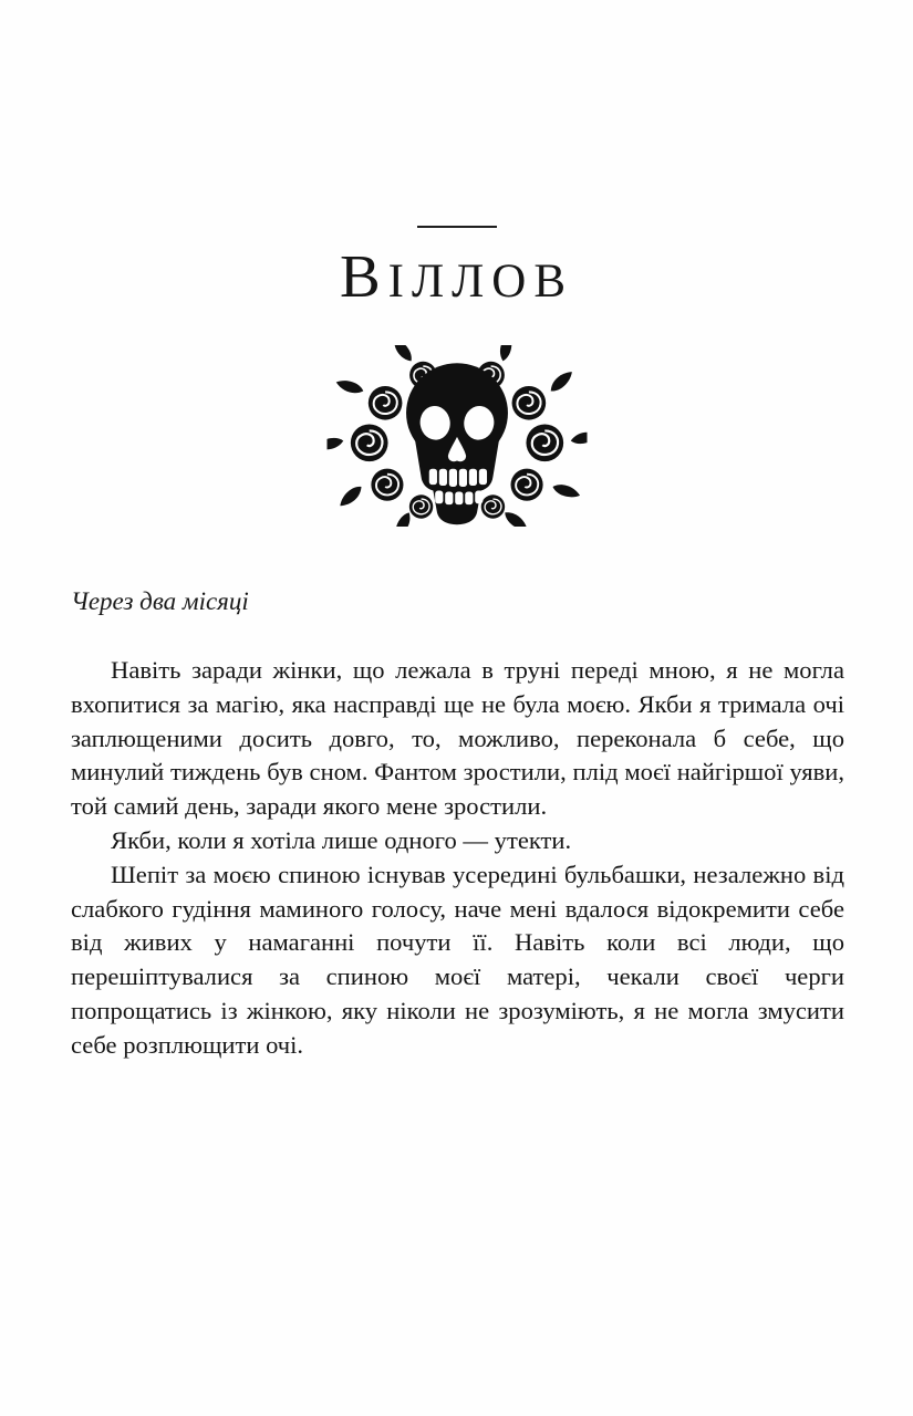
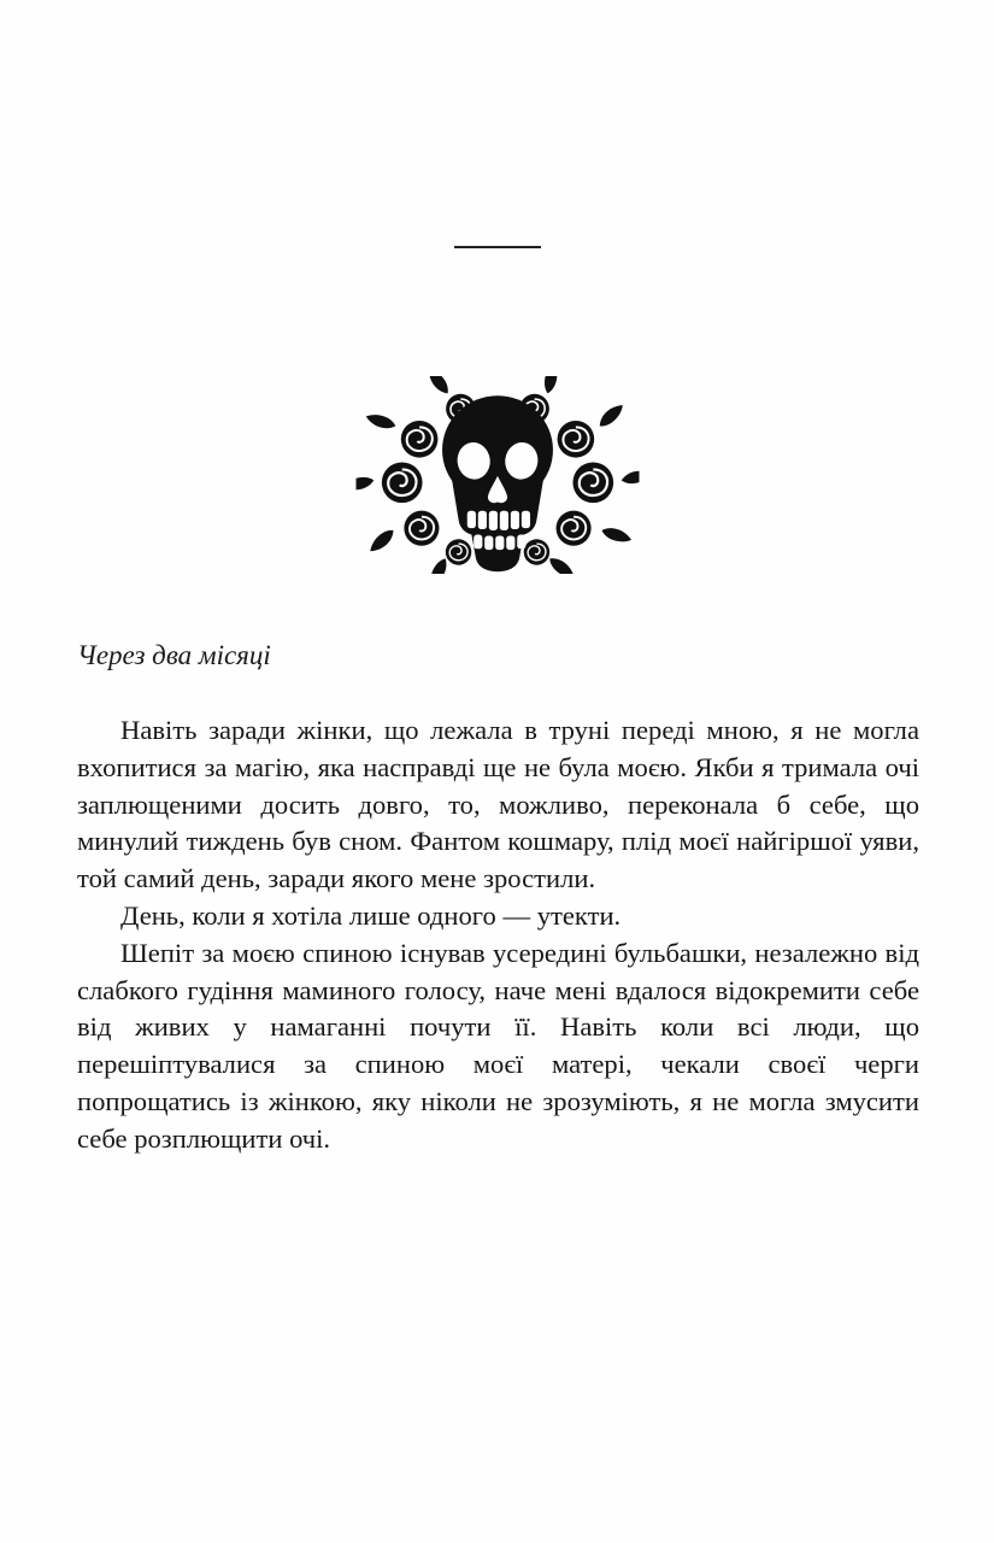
- ВІЛЛОВ
  Через два місяці
- Навіть заради жінки, що лежала в труні переді мною, я не могла вхопитися за магію, яка насправді ще не була моєю. Якби я тримала очі заплющеними досить довго, то, можливо, переконала б себе, що минулий тиждень був сном. Фантом зростили, плід моєї найгіршої уяви, той самий день, заради якого мене зростили.
+ Навіть заради жінки, що лежала в труні переді мною, я не могла вхопитися за магію, яка насправді ще не була моєю. Якби я тримала очі заплющеними досить довго, то, можливо, переконала б себе, що минулий тиждень був сном. Фантом кошмару, плід моєї найгіршої уяви, той самий день, заради якого мене зростили.
- Якби, коли я хотіла лише одного — утекти.
+ День, коли я хотіла лише одного — утекти.
  Шепіт за моєю спиною існував усередині бульбашки, незалежно від слабкого гудіння маминого голосу, наче мені вдалося відокремити себе від живих у намаганні почути її. Навіть коли всі люди, що перешіптувалися за спиною моєї матері, чекали своєї черги попрощатись із жінкою, яку ніколи не зрозуміють, я не могла змусити себе розплющити очі.
